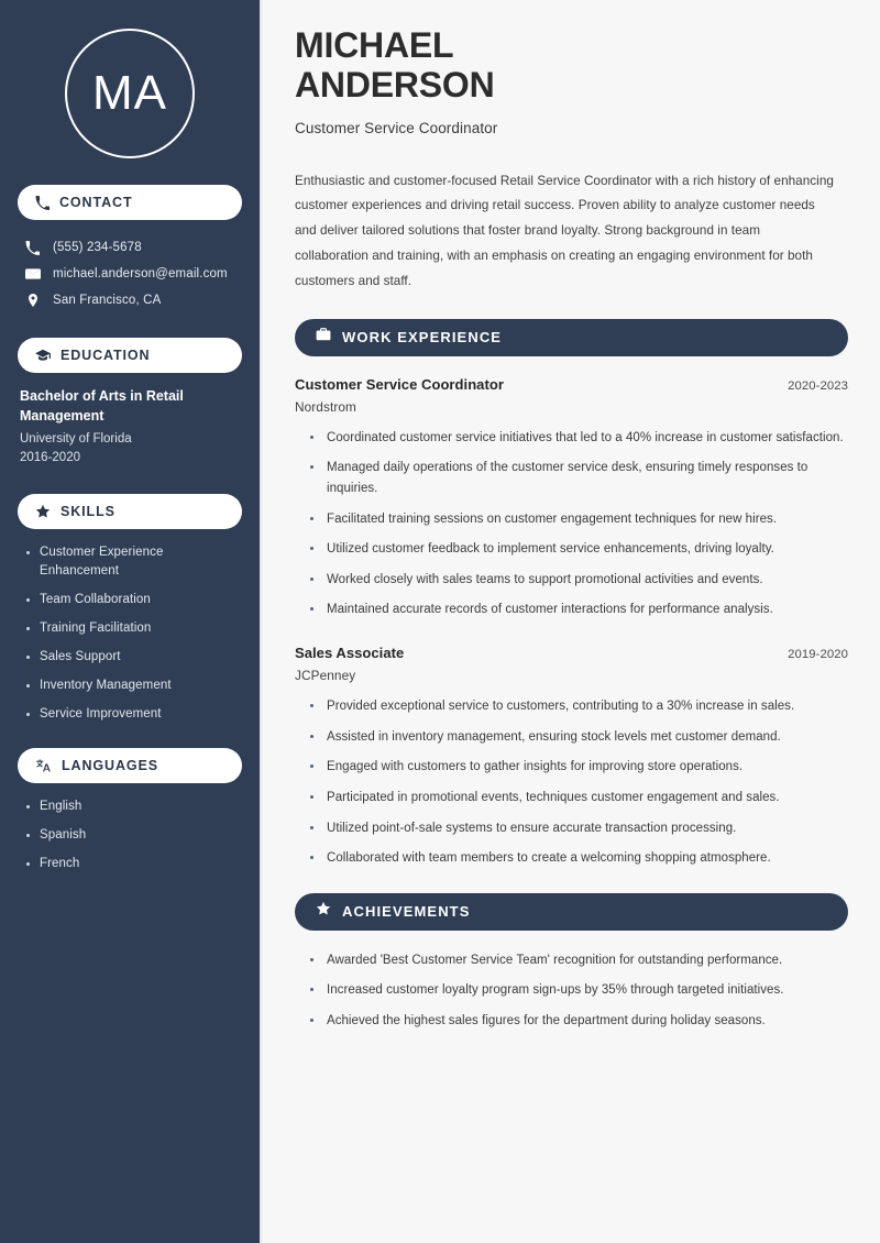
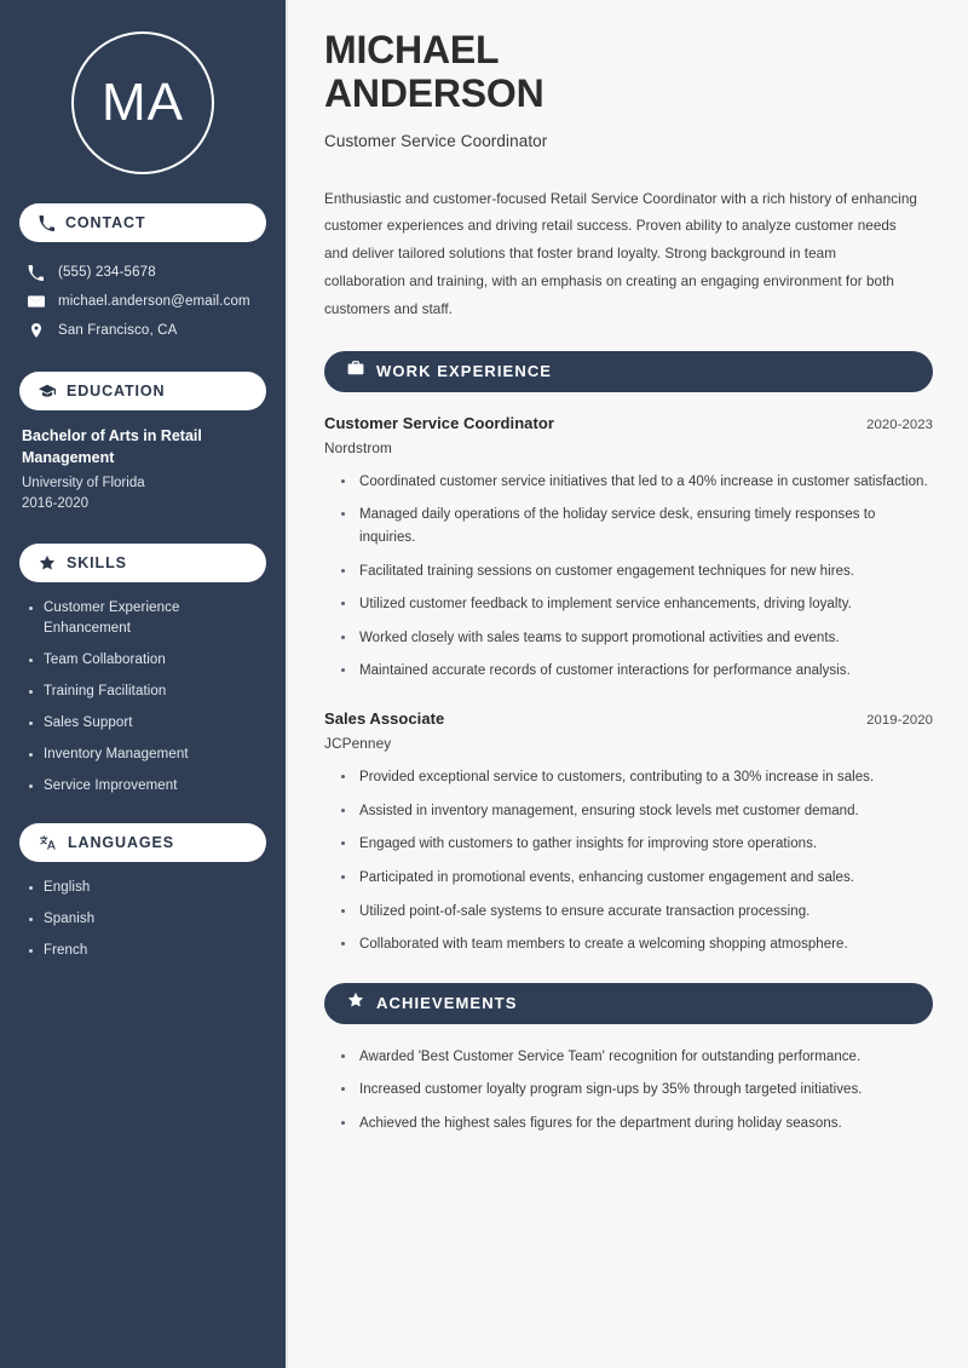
  MA
  CONTACT
  (555) 234-5678
  michael.anderson@email.com
  San Francisco, CA
  EDUCATION
  Bachelor of Arts in Retail Management
  University of Florida
  2016-2020
  SKILLS
  Customer Experience Enhancement
  Team Collaboration
  Training Facilitation
  Sales Support
  Inventory Management
  Service Improvement
  LANGUAGES
  English
  Spanish
  French
  MICHAEL
  ANDERSON
  Customer Service Coordinator
  Enthusiastic and customer-focused Retail Service Coordinator with a rich history of enhancing customer experiences and driving retail success. Proven ability to analyze customer needs and deliver tailored solutions that foster brand loyalty. Strong background in team collaboration and training, with an emphasis on creating an engaging environment for both customers and staff.
  WORK EXPERIENCE
  Customer Service Coordinator
  2020-2023
  Nordstrom
  Coordinated customer service initiatives that led to a 40% increase in customer satisfaction.
- Managed daily operations of the customer service desk, ensuring timely responses to inquiries.
+ Managed daily operations of the holiday service desk, ensuring timely responses to inquiries.
  Facilitated training sessions on customer engagement techniques for new hires.
  Utilized customer feedback to implement service enhancements, driving loyalty.
  Worked closely with sales teams to support promotional activities and events.
  Maintained accurate records of customer interactions for performance analysis.
  Sales Associate
  2019-2020
  JCPenney
  Provided exceptional service to customers, contributing to a 30% increase in sales.
  Assisted in inventory management, ensuring stock levels met customer demand.
  Engaged with customers to gather insights for improving store operations.
- Participated in promotional events, techniques customer engagement and sales.
+ Participated in promotional events, enhancing customer engagement and sales.
  Utilized point-of-sale systems to ensure accurate transaction processing.
  Collaborated with team members to create a welcoming shopping atmosphere.
  ACHIEVEMENTS
  Awarded 'Best Customer Service Team' recognition for outstanding performance.
  Increased customer loyalty program sign-ups by 35% through targeted initiatives.
  Achieved the highest sales figures for the department during holiday seasons.
